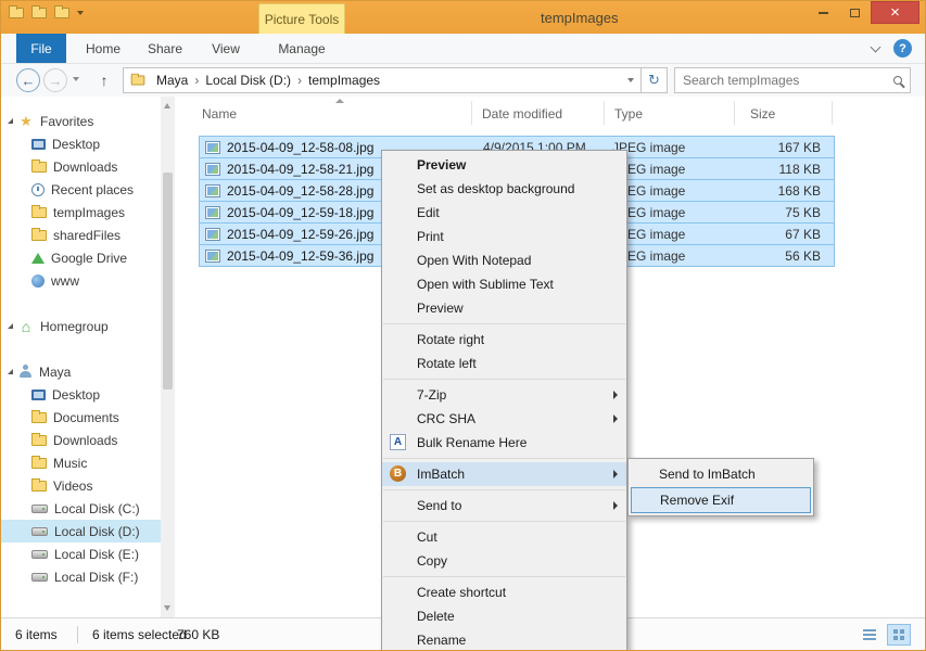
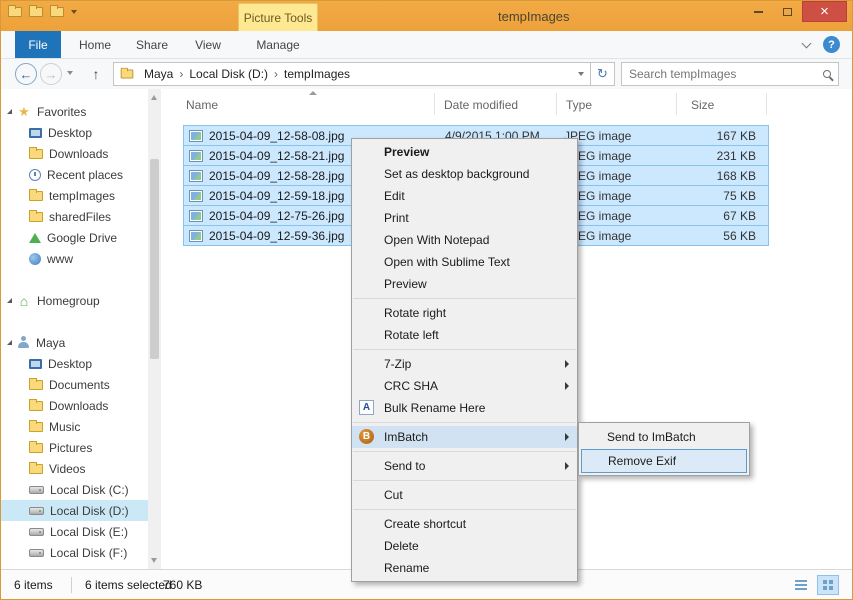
  Picture Tools
  tempImages
  ×
  File
  Home
  Share
  View
  Manage
  ?
  ←
  →
  ↑
  Maya
  ›
  Local Disk (D:)
  ›
  tempImages
  ↻
  Search tempImages
  ★
  Favorites
  Desktop
  Downloads
  Recent places
  tempImages
  sharedFiles
  Google Drive
  www
  ⌂
  Homegroup
  Maya
  Desktop
  Documents
  Downloads
  Music
+ Pictures
  Videos
  Local Disk (C:)
  Local Disk (D:)
  Local Disk (E:)
  Local Disk (F:)
  Name
  Date modified
  Type
  Size
  2015-04-09_12-58-08.jpg
  4/9/2015 1:00 PM
  JPEG image
  167 KB
  2015-04-09_12-58-21.jpg
  EG image
- 118 KB
+ 231 KB
  2015-04-09_12-58-28.jpg
  EG image
  168 KB
  2015-04-09_12-59-18.jpg
  EG image
  75 KB
- 2015-04-09_12-59-26.jpg
+ 2015-04-09_12-75-26.jpg
  EG image
  67 KB
  2015-04-09_12-59-36.jpg
  EG image
  56 KB
  Preview
  Set as desktop background
  Edit
  Print
  Open With Notepad
  Open with Sublime Text
  Preview
  Rotate right
  Rotate left
  7-Zip
  CRC SHA
  A
  Bulk Rename Here
  B
  ImBatch
  Send to
  Cut
- Copy
  Create shortcut
  Delete
  Rename
  Send to ImBatch
  Remove Exif
  6 items
  6 items selected
  760 KB
